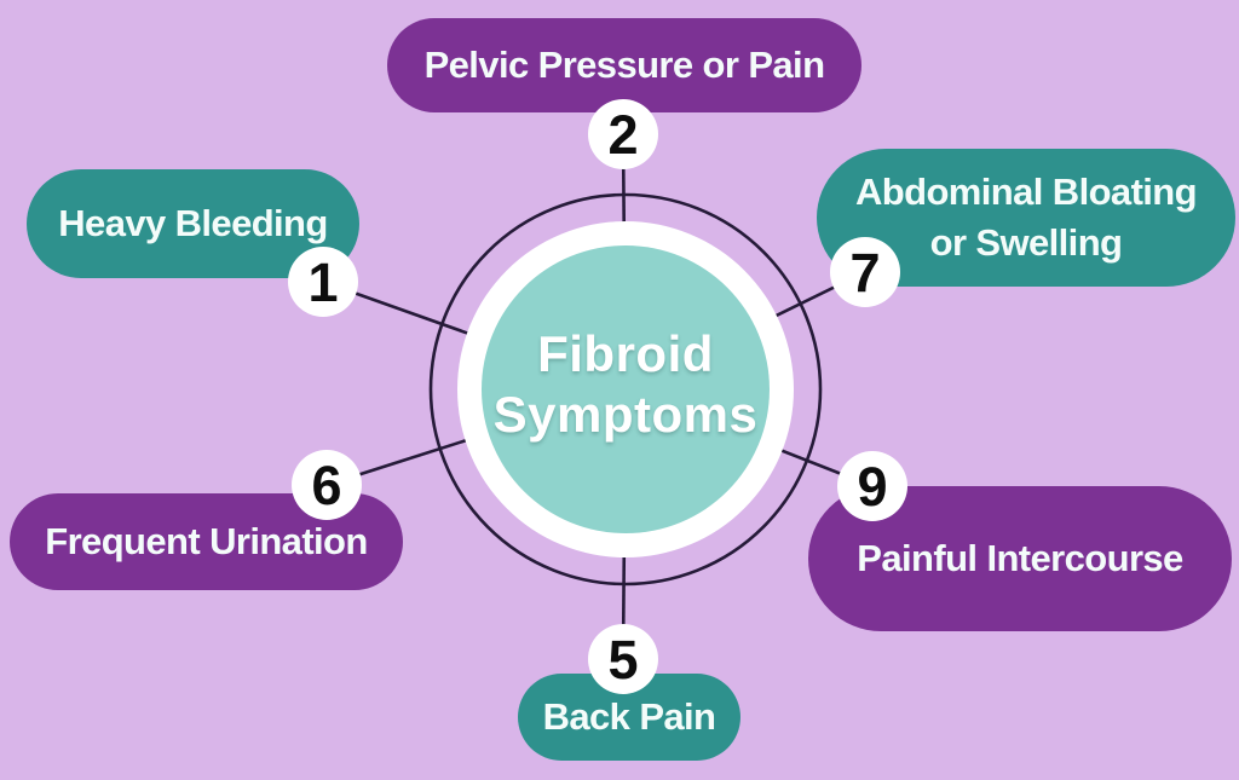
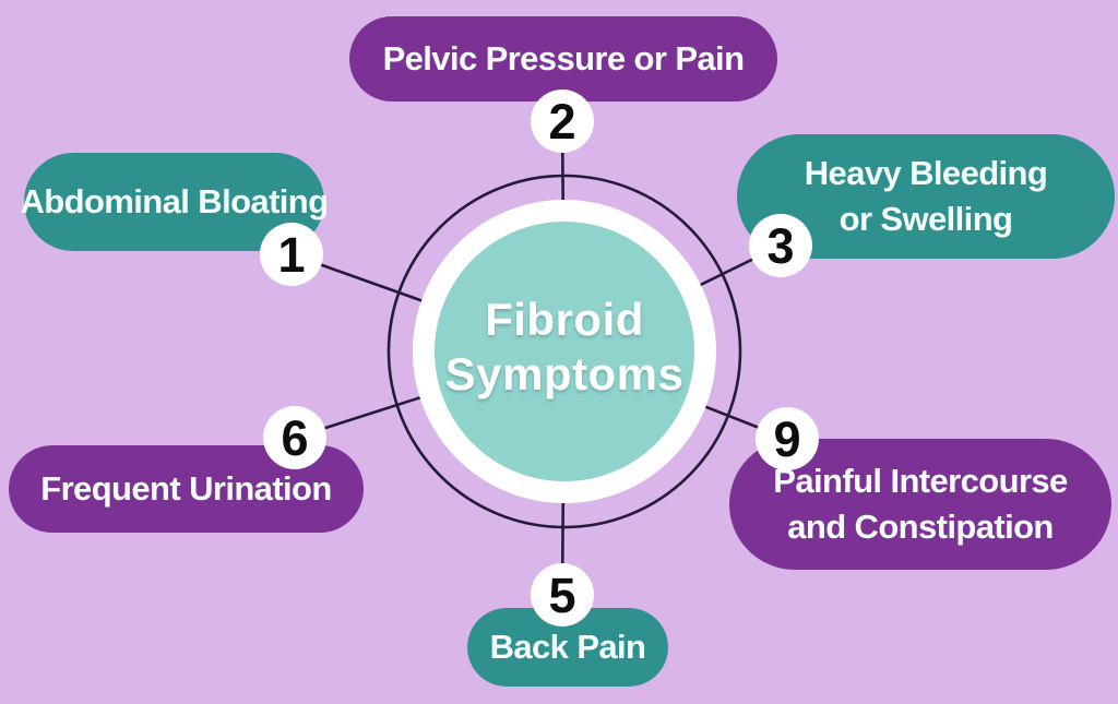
- Heavy Bleeding
+ Abdominal Bloating
  Pelvic Pressure or Pain
- Abdominal Bloating
+ Heavy Bleeding
  or Swelling
  Painful Intercourse
+ and Constipation
  Back Pain
  Frequent Urination
  1
  2
- 7
+ 3
  9
  5
  6
  Fibroid
  Symptoms
